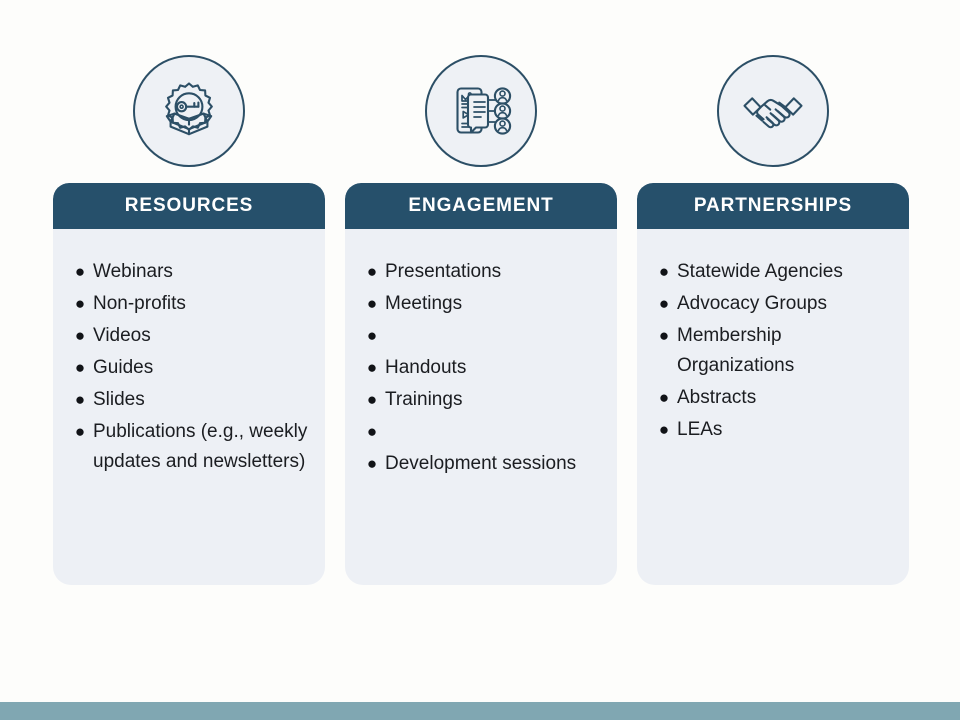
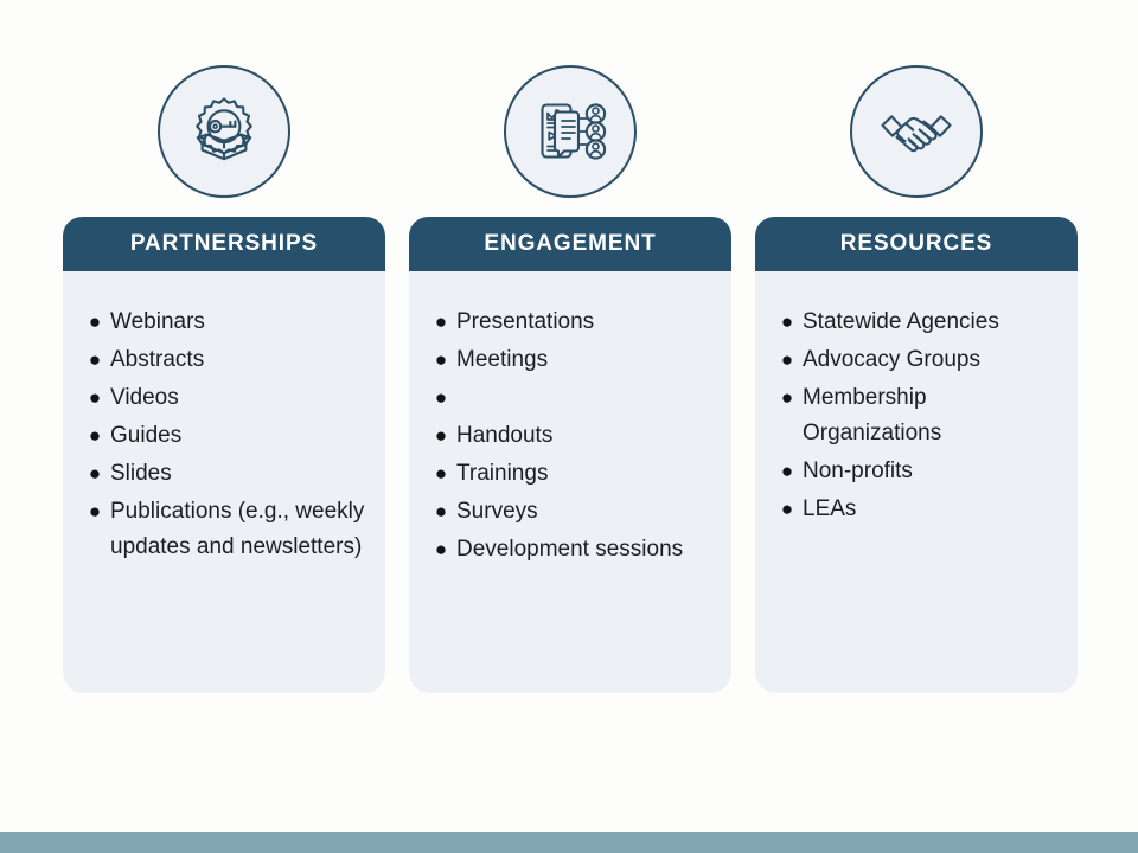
- RESOURCES
+ PARTNERSHIPS
  ●
  Webinars
  ●
- Non-profits
+ Abstracts
  ●
  Videos
  ●
  Guides
  ●
  Slides
  ●
  Publications (e.g., weekly updates and newsletters)
  ENGAGEMENT
  ●
  Presentations
  ●
  Meetings
  ●
  ●
  Handouts
  ●
  Trainings
  ●
+ Surveys
  ●
  Development sessions
- PARTNERSHIPS
+ RESOURCES
  ●
  Statewide Agencies
  ●
  Advocacy Groups
  ●
  Membership Organizations
  ●
- Abstracts
+ Non-profits
  ●
  LEAs
